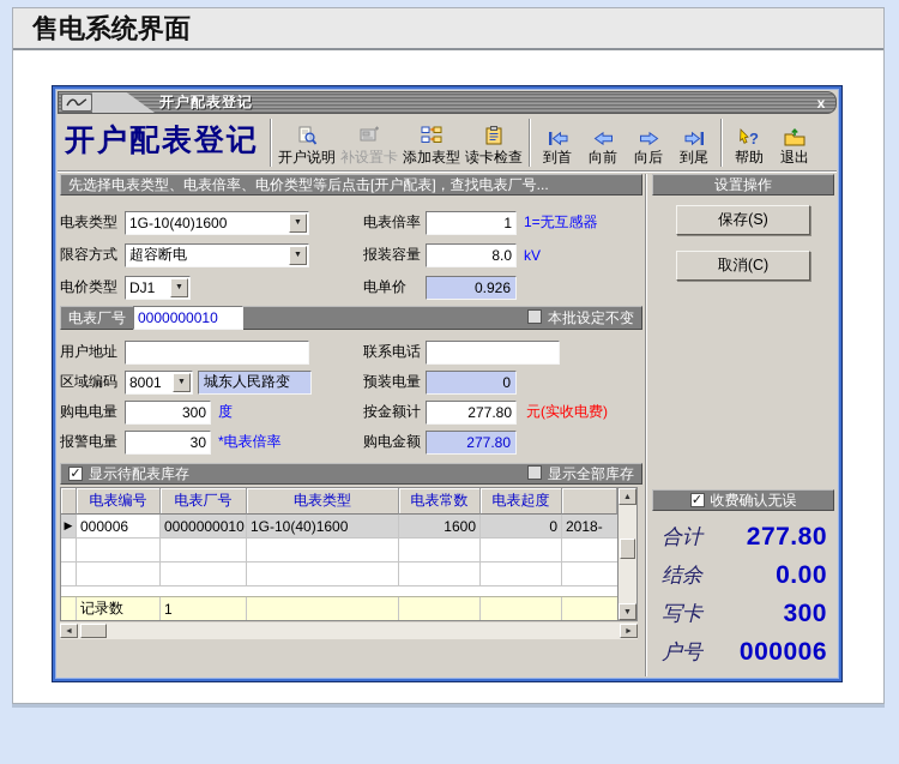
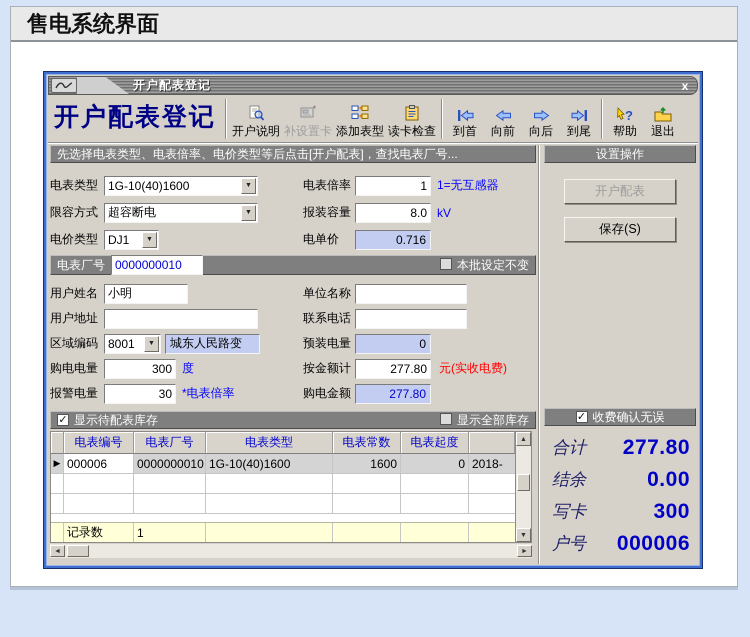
  售电系统界面
  开户配表登记
  x
  开户配表登记
  开户说明
  补设置卡
  添加表型
  读卡检查
  到首
  向前
  向后
  到尾
  ?
  帮助
  退出
  先选择电表类型、电表倍率、电价类型等后点击[开户配表]，查找电表厂号...
  电表类型
  1G-10(40)1600
  电表倍率
  1
  1=无互感器
  限容方式
  超容断电
  报装容量
  8.0
  kV
  电价类型
  DJ1
  电单价
- 0.926
+ 0.716
  电表厂号
  0000000010
  本批设定不变
+ 用户姓名
+ 小明
+ 单位名称
  用户地址
  联系电话
  区域编码
  8001
  城东人民路变
  预装电量
  0
  购电电量
  300
  度
  按金额计
  277.80
  元(实收电费)
  报警电量
  30
  *电表倍率
  购电金额
  277.80
  ✓
  显示待配表库存
  显示全部库存
  电表编号
  电表厂号
  电表类型
  电表常数
  电表起度
  ▶
  000006
  0000000010
  1G-10(40)1600
  1600
  0
  2018-
  记录数
  1
  设置操作
+ 开户配表
  保存(S)
- 取消(C)
  ✓
  收费确认无误
  合计
  277.80
  结余
  0.00
  写卡
  300
  户号
  000006
